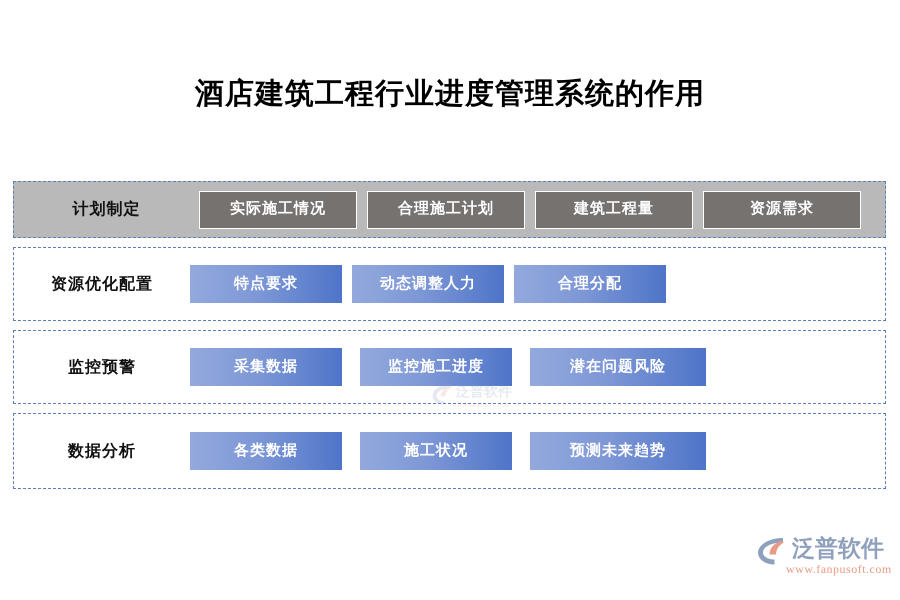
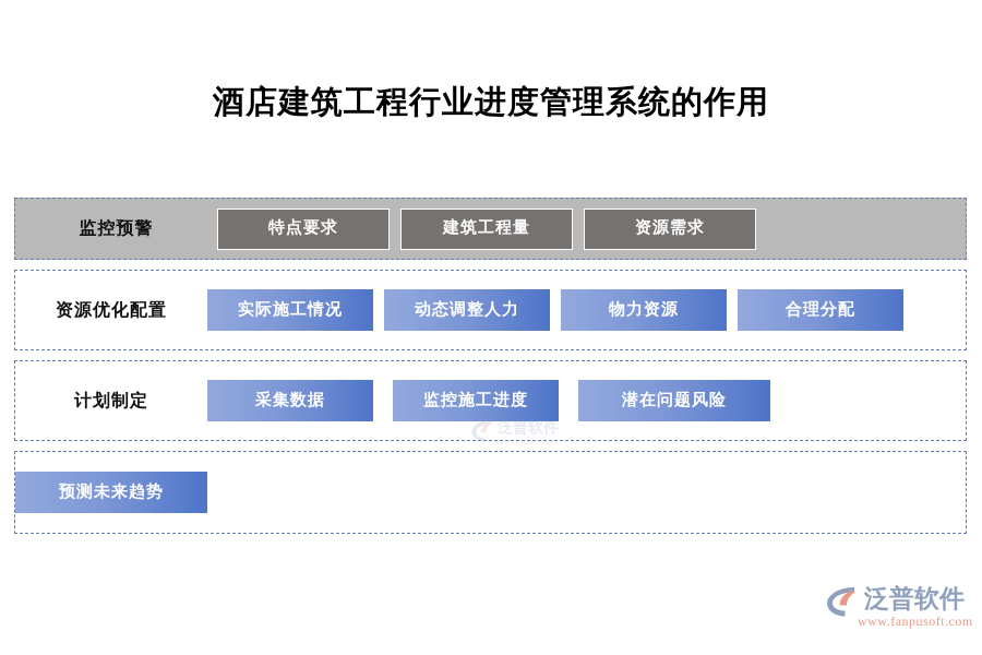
  酒店建筑工程行业进度管理系统的作用
- 计划制定
+ 监控预警
- 实际施工情况
+ 特点要求
- 合理施工计划
  建筑工程量
  资源需求
  资源优化配置
- 特点要求
+ 实际施工情况
  动态调整人力
+ 物力资源
  合理分配
- 监控预警
+ 计划制定
  采集数据
  监控施工进度
  潜在问题风险
- 数据分析
- 各类数据
- 施工状况
  预测未来趋势
  泛普软件
  www.fanpusoft.com
  泛普软件
  www.fanpusoft.com
